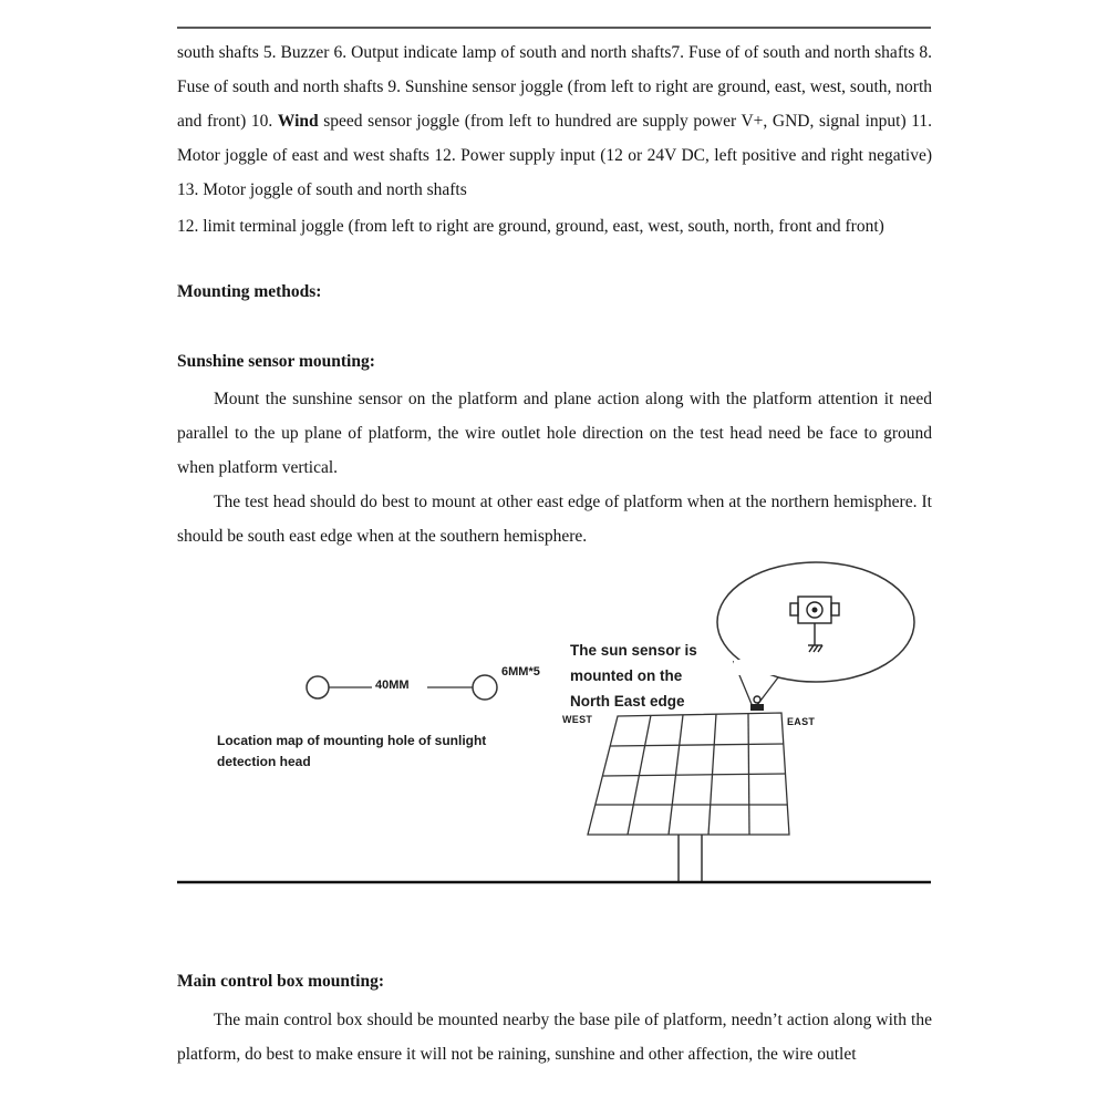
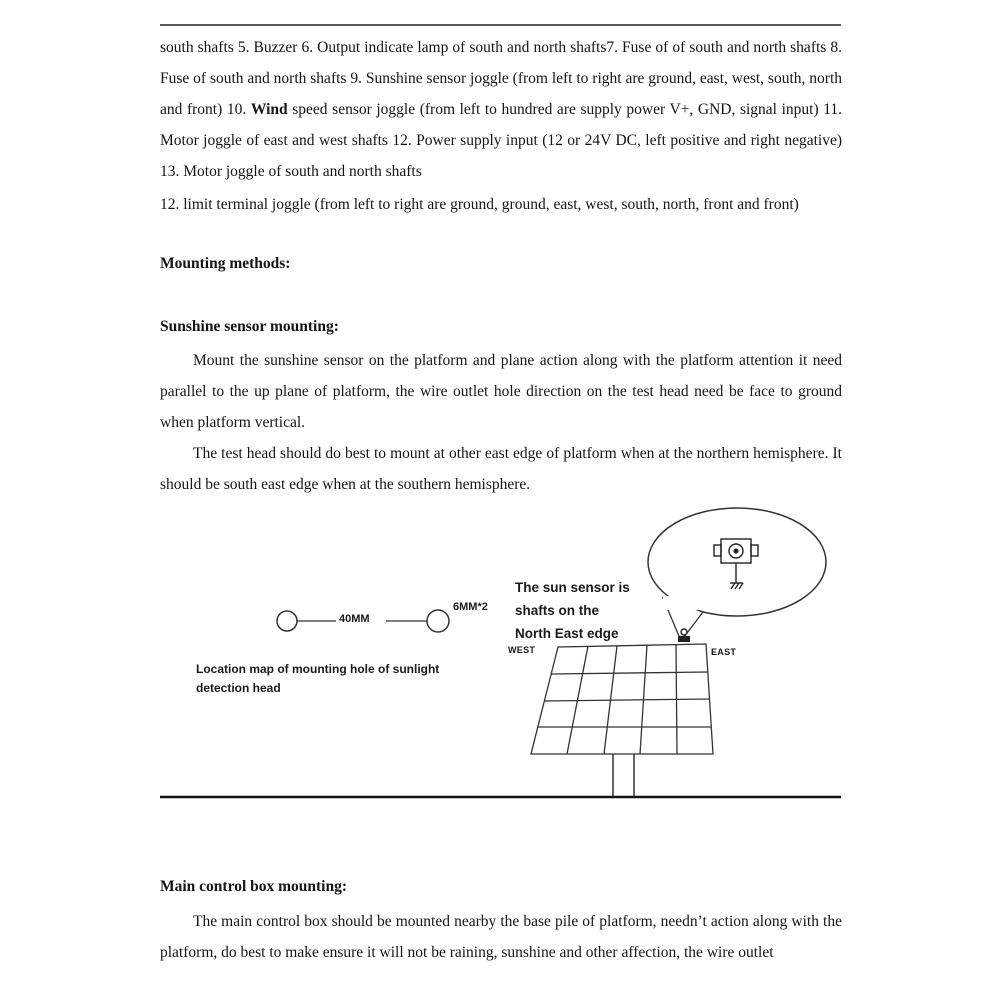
  south shafts 5. Buzzer 6. Output indicate lamp of south and north shafts7. Fuse of of south and north shafts 8. Fuse of south and north shafts 9. Sunshine sensor joggle (from left to right are ground, east, west, south, north and front) 10. Wind speed sensor joggle (from left to hundred are supply power V+, GND, signal input) 11. Motor joggle of east and west shafts 12. Power supply input (12 or 24V DC, left positive and right negative) 13. Motor joggle of south and north shafts
  12. limit terminal joggle (from left to right are ground, ground, east, west, south, north, front and front)
  Mounting methods:
  Sunshine sensor mounting:
  Mount the sunshine sensor on the platform and plane action along with the platform attention it need parallel to the up plane of platform, the wire outlet hole direction on the test head need be face to ground when platform vertical.
  The test head should do best to mount at other east edge of platform when at the northern hemisphere. It should be south east edge when at the southern hemisphere.
  40MM
- 6MM*5
+ 6MM*2
  Location map of mounting hole of sunlight detection head
- The sun sensor is mounted on the North East edge
+ The sun sensor is shafts on the North East edge
  WEST
  EAST
  Main control box mounting:
  The main control box should be mounted nearby the base pile of platform, needn’t action along with the platform, do best to make ensure it will not be raining, sunshine and other affection, the wire outlet
